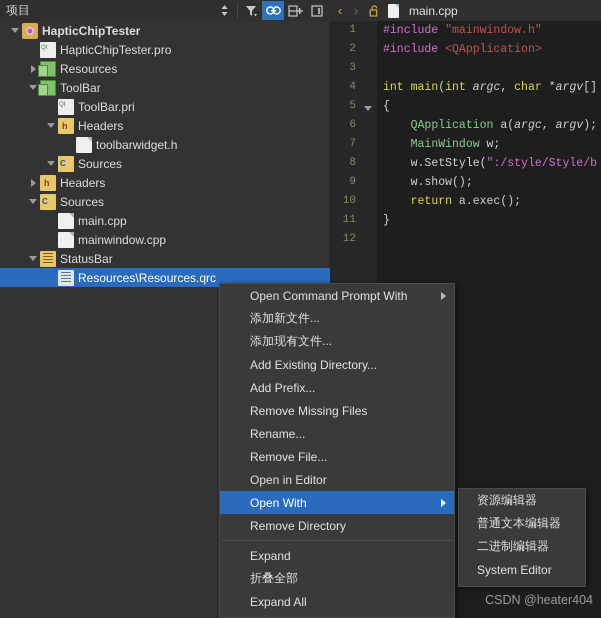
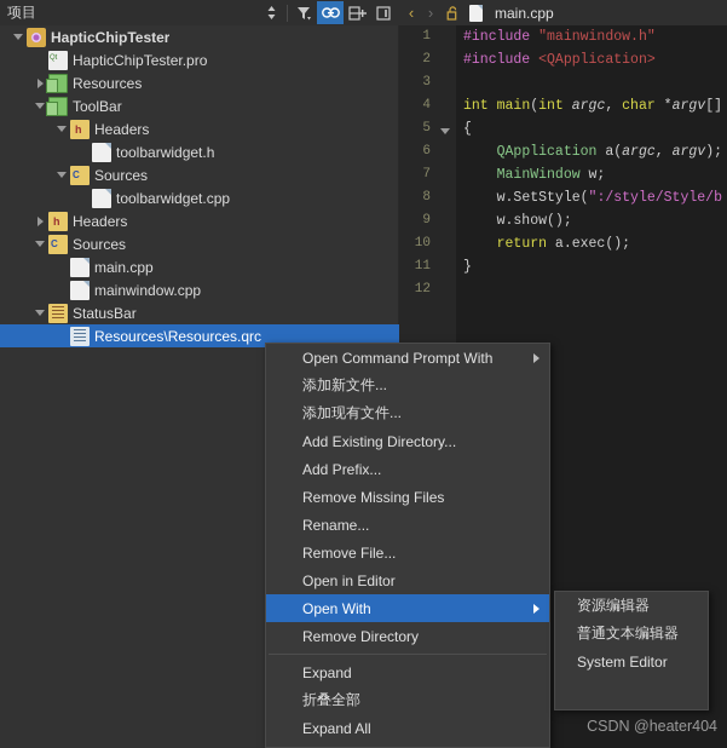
  项目
  HapticChipTester
  HapticChipTester.pro
  Resources
  ToolBar
- ToolBar.pri
  Headers
  toolbarwidget.h
  Sources
+ toolbarwidget.cpp
  Headers
  Sources
  main.cpp
  mainwindow.cpp
  StatusBar
  Resources\Resources.qrc
  ‹
  ›
  main.cpp
  1
  2
  3
  4
  5
  6
  7
  8
  9
  10
  11
  12
  #include "mainwindow.h"
  #include <QApplication>
  int main(int argc, char *argv[]
  {
  QApplication a(argc, argv);
  MainWindow w;
  w.SetStyle(":/style/Style/b
  w.show();
  return a.exec();
  }
  Open Command Prompt With
  添加新文件...
  添加现有文件...
  Add Existing Directory...
  Add Prefix...
  Remove Missing Files
  Rename...
  Remove File...
  Open in Editor
  Open With
  Remove Directory
  Expand
  折叠全部
  Expand All
  资源编辑器
  普通文本编辑器
- 二进制编辑器
  System Editor
  CSDN @heater404
